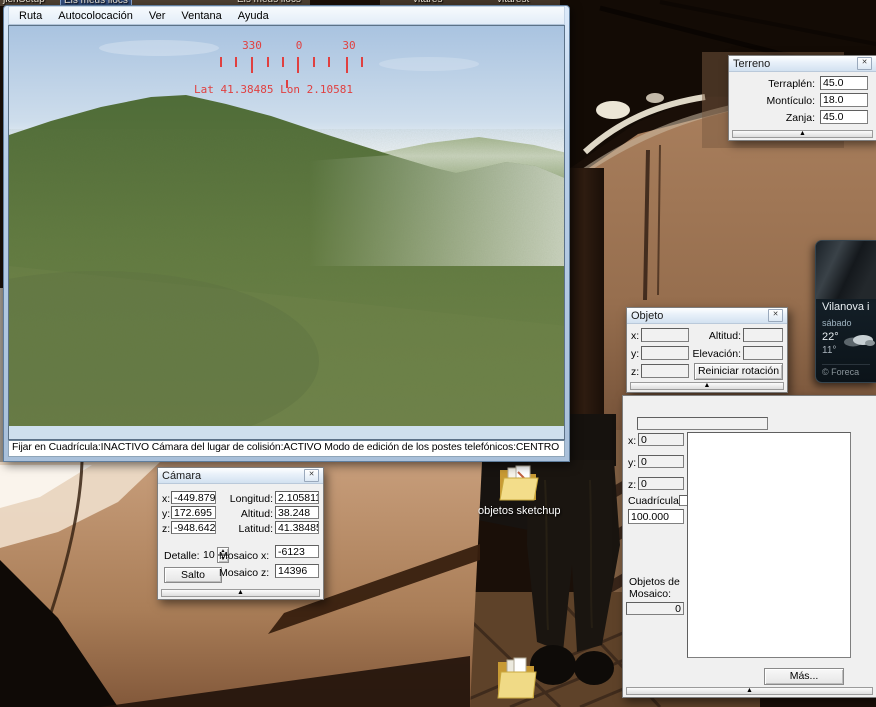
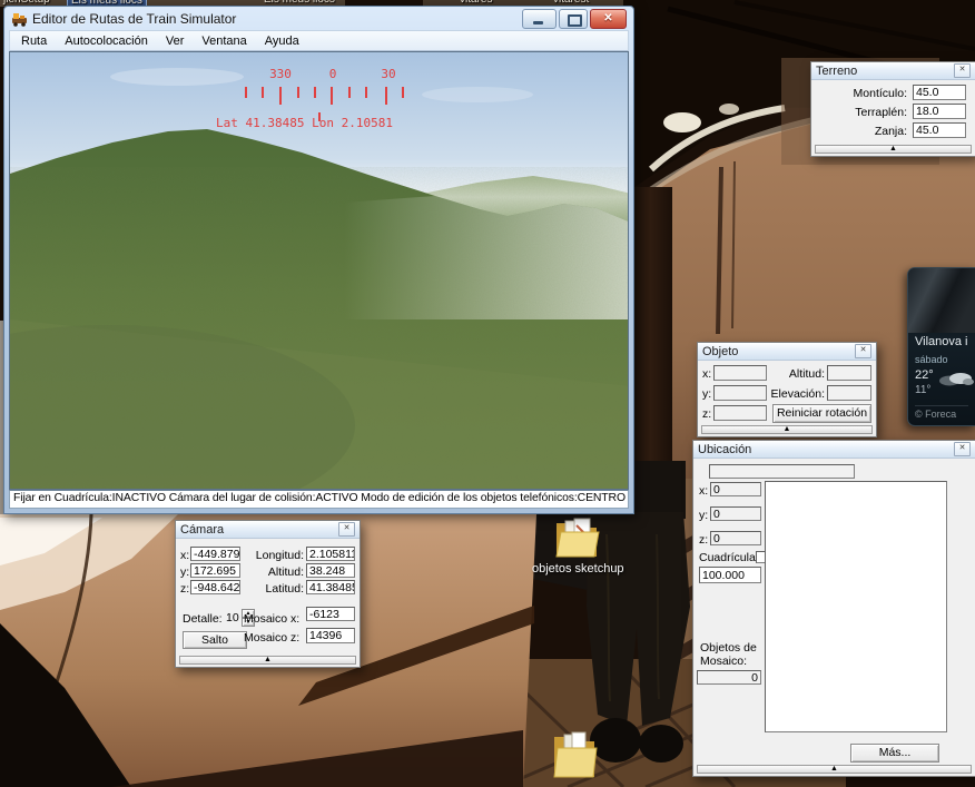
  Els meus llocs
  objetos sketchup
  Vilanova i
  sábado
  22°
  11°
  © Foreca
+ Editor de Rutas de Train Simulator
+ ✕
  Ruta
  Autocolocación
  Ver
  Ventana
  Ayuda
  330
  0
  30
  Lat 41.38485 Lon 2.10581
- Fijar en Cuadrícula:INACTIVO Cámara del lugar de colisión:ACTIVO Modo de edición de los postes telefónicos:CENTRO
+ Fijar en Cuadrícula:INACTIVO Cámara del lugar de colisión:ACTIVO Modo de edición de los objetos telefónicos:CENTRO
  Terreno
- Terraplén:
+ Montículo:
  45.0
- Montículo:
+ Terraplén:
  18.0
  Zanja:
  45.0
  Objeto
  x:
  Altitud:
  y:
  Elevación:
  z:
  Reiniciar rotación
+ Ubicación
  x:
  0
  y:
  0
  z:
  0
  Cuadrícula
  100.000
  Objetos de
  Mosaico:
  0
  Más...
  Cámara
  x:
  -449.879
  y:
  172.695
  z:
  -948.642
  Longitud:
  2.105811
  Altitud:
  38.248
  Latitud:
  41.38485
  Detalle:
  10
  Salto
  Mosaico x:
  -6123
  Mosaico z:
  14396
